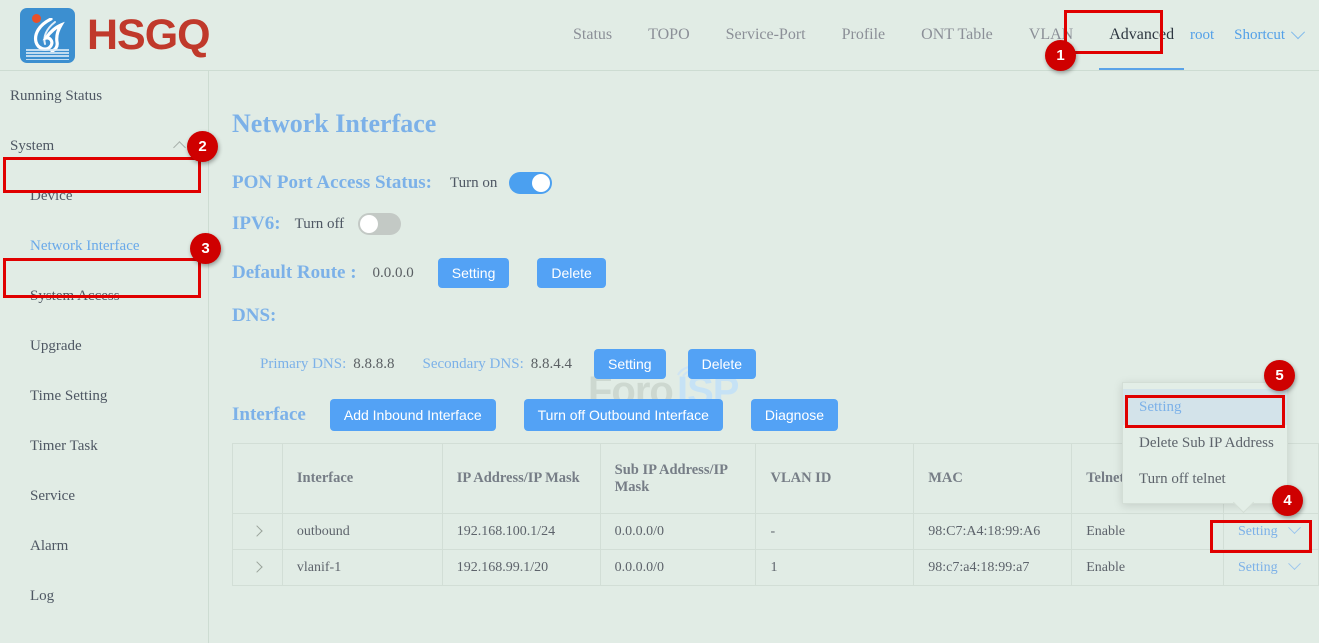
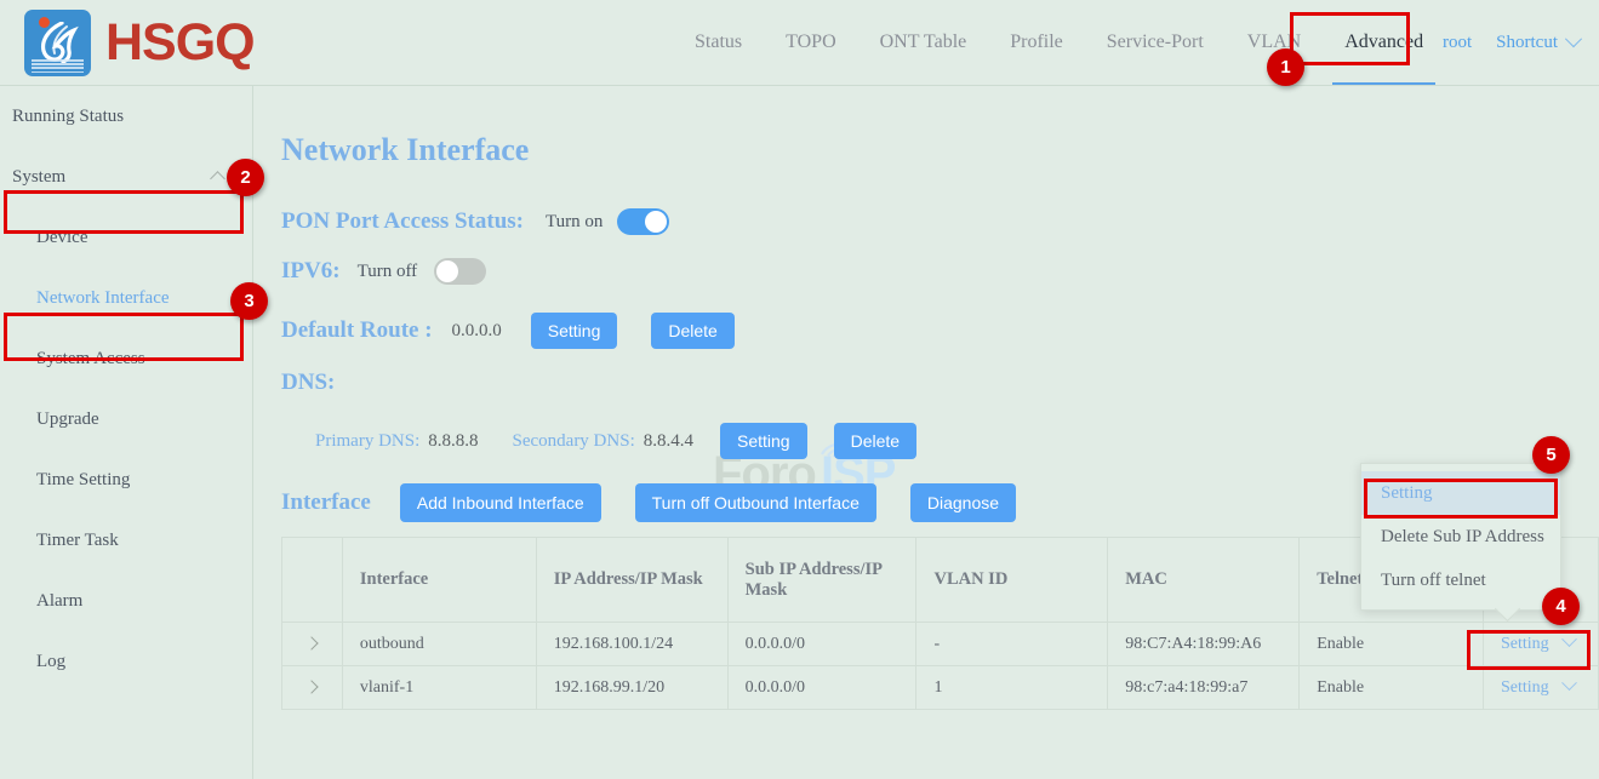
  HSGQ
  Status
  TOPO
- Service-Port
+ ONT Table
  Profile
- ONT Table
+ Service-Port
  VLAN
  Advanced
  root
  Shortcut
  Running Status
  System
  Device
  Network Interface
  System Access
  Upgrade
  Time Setting
  Timer Task
- Service
  Alarm
  Log
  Network Interface
  Foro
  ISP
  PON Port Access Status:
  Turn on
  IPV6:
  Turn off
  Default Route :
  0.0.0.0
  Setting
  Delete
  DNS:
  Primary DNS:
  8.8.8.8
  Secondary DNS:
  8.8.4.4
  Setting
  Delete
  Interface
  Add Inbound Interface
  Turn off Outbound Interface
  Diagnose
  	Interface	IP Address/IP Mask	Sub IP Address/IP Mask	VLAN ID	MAC	Telne
  	outbound	192.168.100.1/24	0.0.0.0/0	-	98:C7:A4:18:99:A6	Enable	Setting
  	vlanif-1	192.168.99.1/20	0.0.0.0/0	1	98:c7:a4:18:99:a7	Enable	Setting
  Setting
  Delete Sub IP Address
  Turn off telnet
  1
  2
  3
  4
  5
